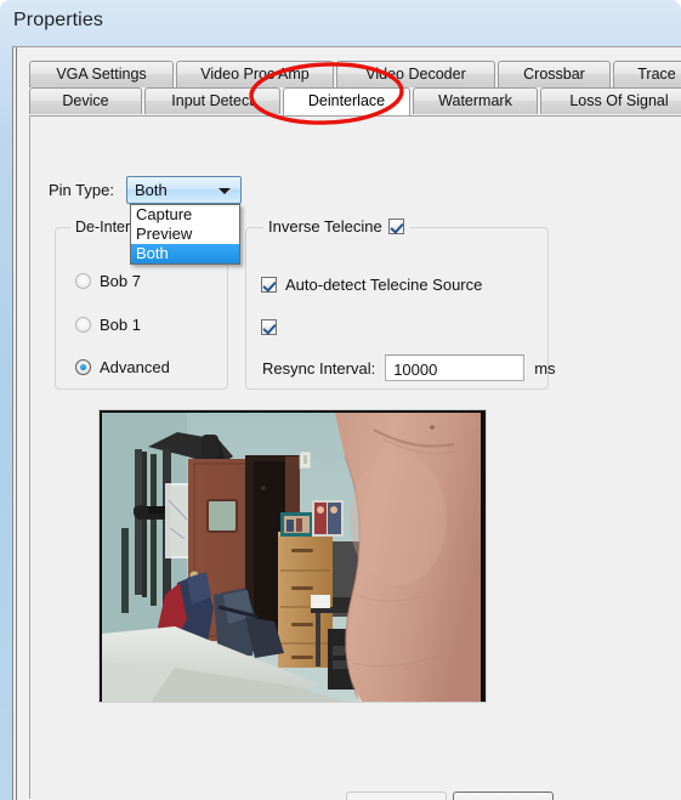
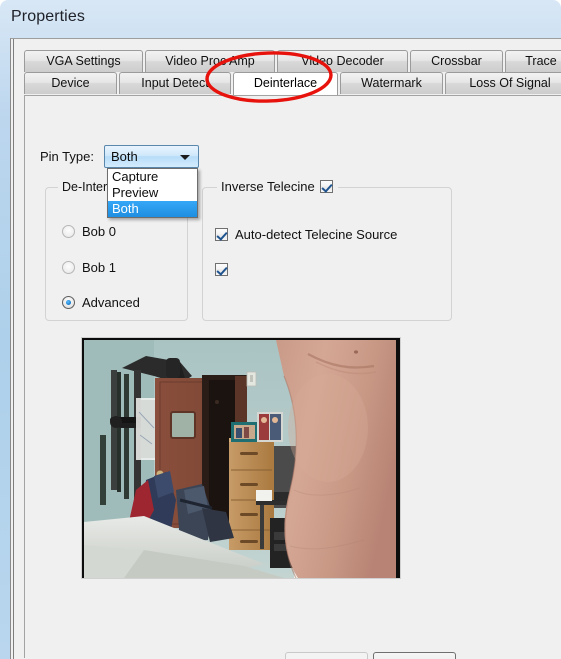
  Properties
  VGA Settings Video Pro Amp Vieo Decoder Crossbar Trace
  Device Input Detec Deinterlace Watermark Loss Of Signal
  Pin Type:
  Both
  Capture
  Preview
  Both
  De-Inter
- Bob 7
+ Bob 0
  Bob 1
  Advanced
  Inverse Telecine
  Auto-detect Telecine Source
- Resync Interval:
- 10000
- ms
